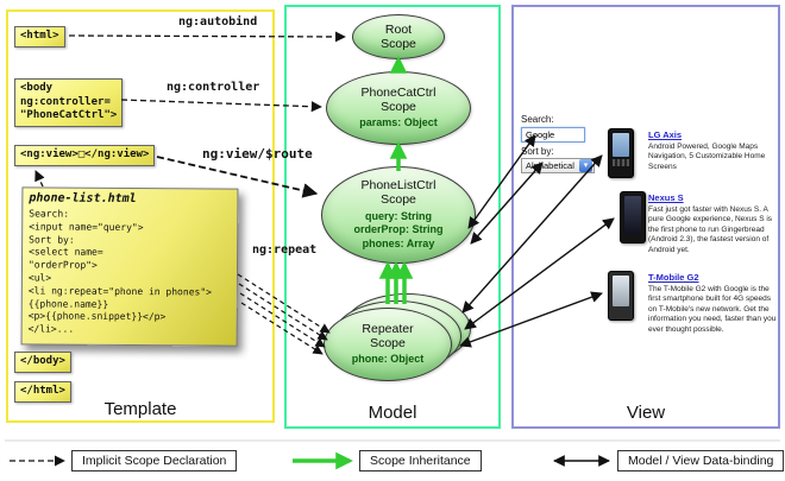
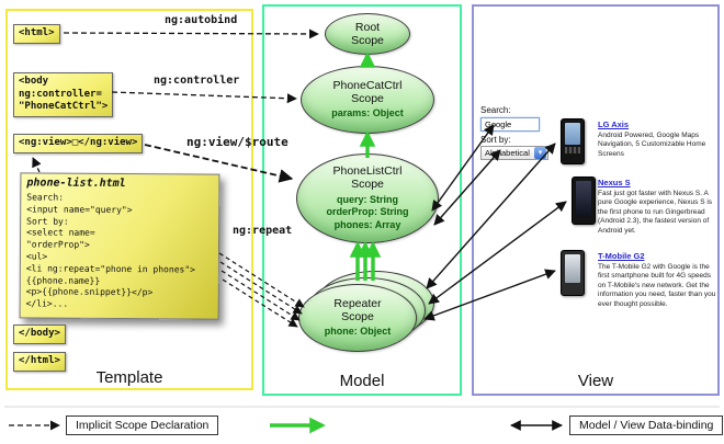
  Template
  Model
  View
  <html>
  <body
  ng:controller=
  "PhoneCatCtrl">
  <ng:view>□</ng:view>
  phone-list.html
  Search:
  <input name="query">
  Sort by:
  <select name=
  "orderProp">
  <ul>
  <li ng:repeat="phone in phones">
  {{phone.name}}
  <p>{{phone.snippet}}</p>
  </li>...
  </body>
  </html>
  ng:autobind
  ng:controller
  ng:view/$route
  ng:repeat
  Root
  Scope
  PhoneCatCtrl
  Scope
  params: Object
  PhoneListCtrl
  Scope
  query: String
  orderProp: String
  phones: Array
  Repeater
  Scope
  phone: Object
  Search:
  Google
  ort by:
  Alphabetical
  LG Axis
  Nexus S
  T-Mobile G2
  Implicit Scope Declaration
- Scope Inheritance
  Model / View Data-binding
